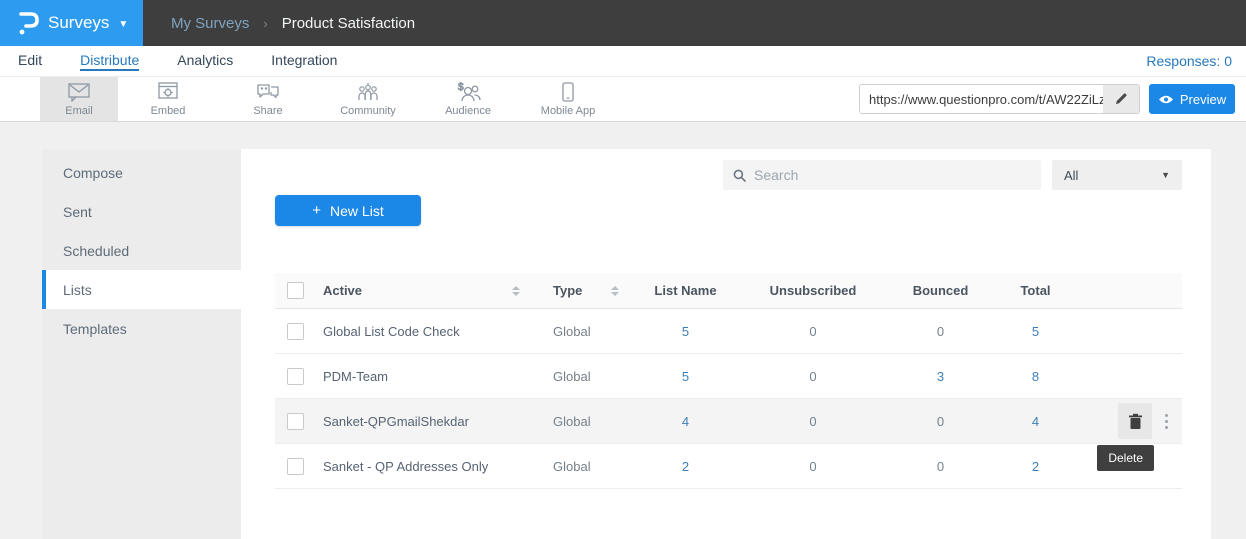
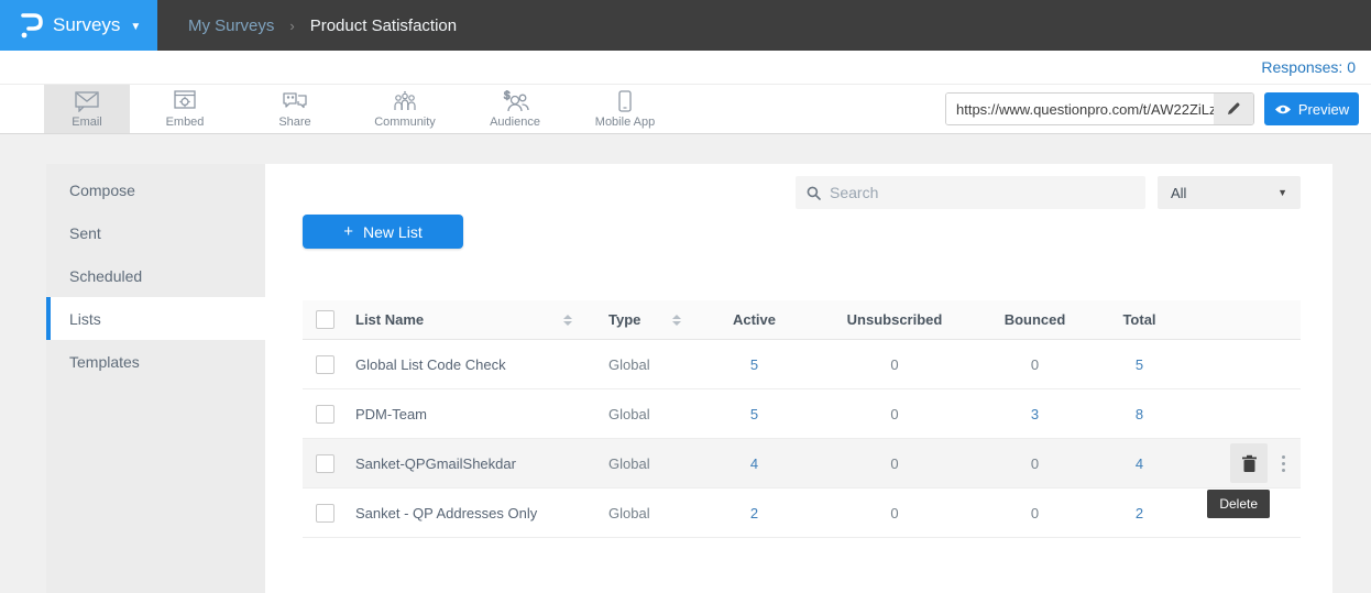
  Surveys
  ▼
  My Surveys
  ›
  Product Satisfaction
- Edit
- Distribute
- Analytics
- Integration
  Responses: 0
  Email
  Embed
  Share
  Community
  $
  Audience
  Mobile App
  https://www.questionpro.com/t/AW22ZiL
  Preview
  Compose
  Sent
  Scheduled
  Lists
  Templates
  Search
  All
  ▼
  +
  New List
- Active
+ List Name
  Type
- List Name
+ Active
  Unsubscribed
  Bounced
  Total
  Global List Code Check
  Global
  5
  0
  0
  5
  PDM-Team
  Global
  5
  0
  3
  8
  Sanket-QPGmailShekdar
  Global
  4
  0
  0
  4
  Delete
  Sanket - QP Addresses Only
  Global
  2
  0
  0
  2
